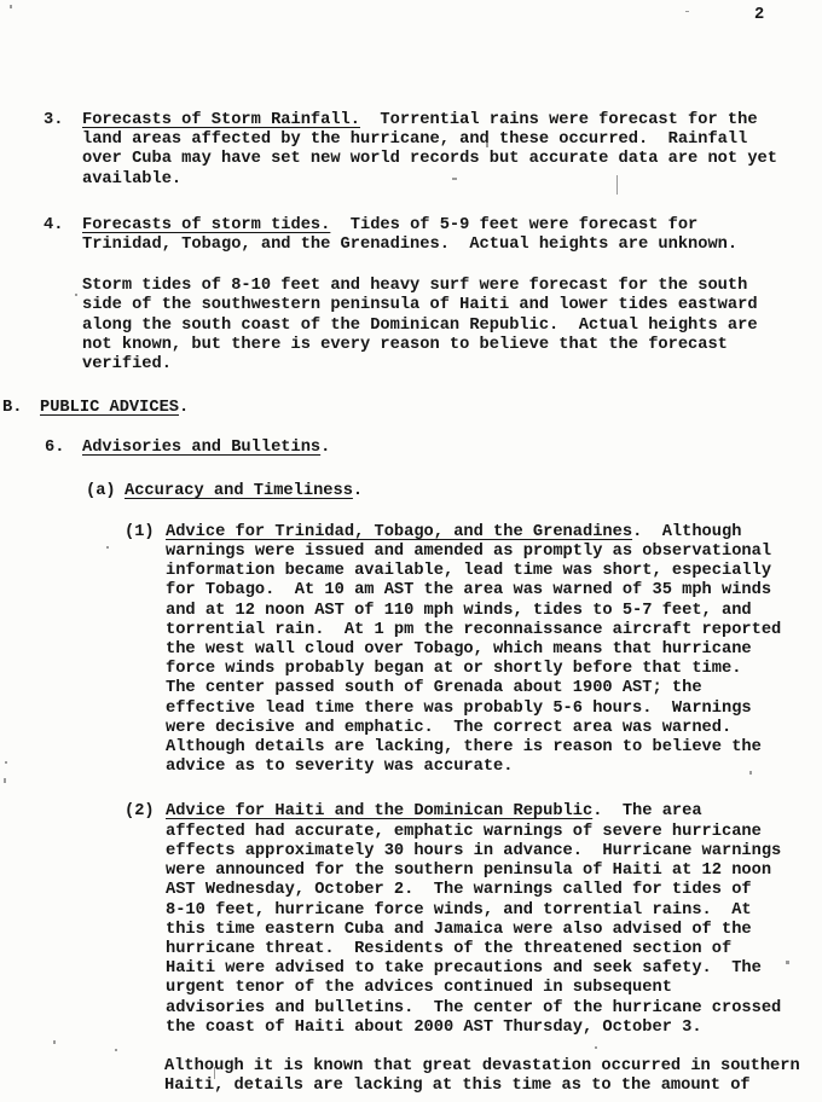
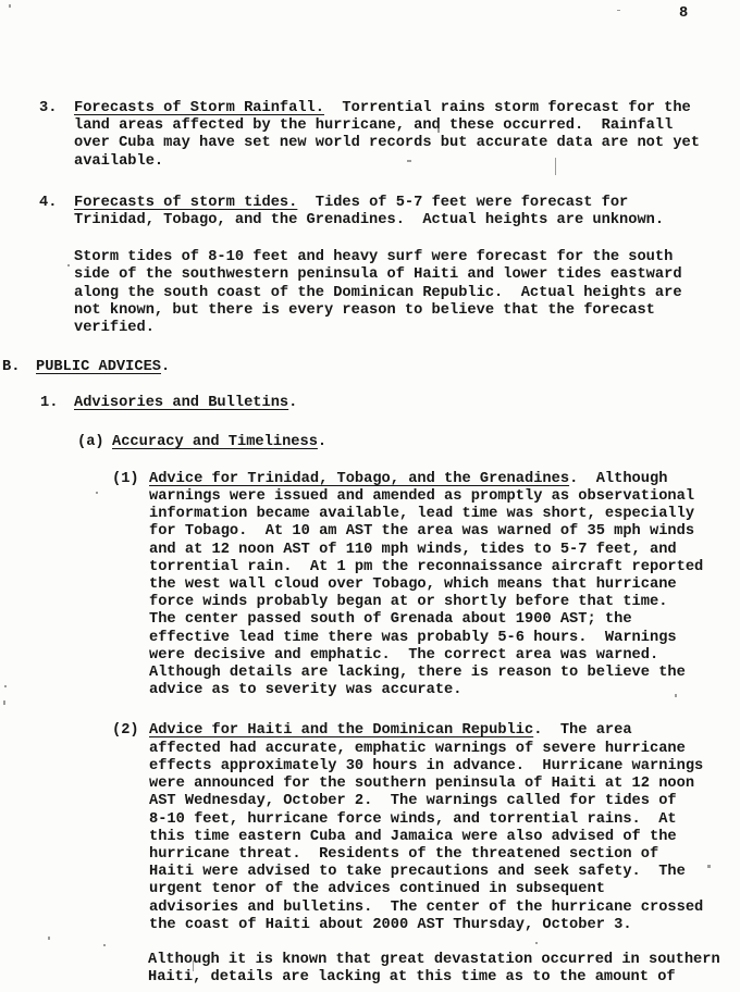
- 2
+ 8
  3.
- Forecasts of Storm Rainfall. Torrential rains were forecast for the
+ Forecasts of Storm Rainfall. Torrential rains storm forecast for the
  land areas affected by the hurricane, and these occurred. Rainfall
  over Cuba may have set new world records but accurate data are not yet
  available.
  4.
- Forecasts of storm tides. Tides of 5-9 feet were forecast for
+ Forecasts of storm tides. Tides of 5-7 feet were forecast for
  Trinidad, Tobago, and the Grenadines. Actual heights are unknown.
  Storm tides of 8-10 feet and heavy surf were forecast for the south
  side of the southwestern peninsula of Haiti and lower tides eastward
  along the south coast of the Dominican Republic. Actual heights are
  not known, but there is every reason to believe that the forecast
  verified.
  B.
  PUBLIC ADVICES.
- 6.
+ 1.
  Advisories and Bulletins.
  (a)
  Accuracy and Timeliness.
  (1)
  Advice for Trinidad, Tobago, and the Grenadines. Although
  warnings were issued and amended as promptly as observational
  information became available, lead time was short, especially
  for Tobago. At 10 am AST the area was warned of 35 mph winds
  and at 12 noon AST of 110 mph winds, tides to 5-7 feet, and
  torrential rain. At 1 pm the reconnaissance aircraft reported
  the west wall cloud over Tobago, which means that hurricane
  force winds probably began at or shortly before that time.
  The center passed south of Grenada about 1900 AST; the
  effective lead time there was probably 5-6 hours. Warnings
  were decisive and emphatic. The correct area was warned.
  Although details are lacking, there is reason to believe the
  advice as to severity was accurate.
  (2)
  Advice for Haiti and the Dominican Republic. The area
  affected had accurate, emphatic warnings of severe hurricane
  effects approximately 30 hours in advance. Hurricane warnings
  were announced for the southern peninsula of Haiti at 12 noon
  AST Wednesday, October 2. The warnings called for tides of
  8-10 feet, hurricane force winds, and torrential rains. At
  this time eastern Cuba and Jamaica were also advised of the
  hurricane threat. Residents of the threatened section of
  Haiti were advised to take precautions and seek safety. The
  urgent tenor of the advices continued in subsequent
  advisories and bulletins. The center of the hurricane crossed
  the coast of Haiti about 2000 AST Thursday, October 3.
  Although it is known that great devastation occurred in southern
  Haiti, details are lacking at this time as to the amount of
